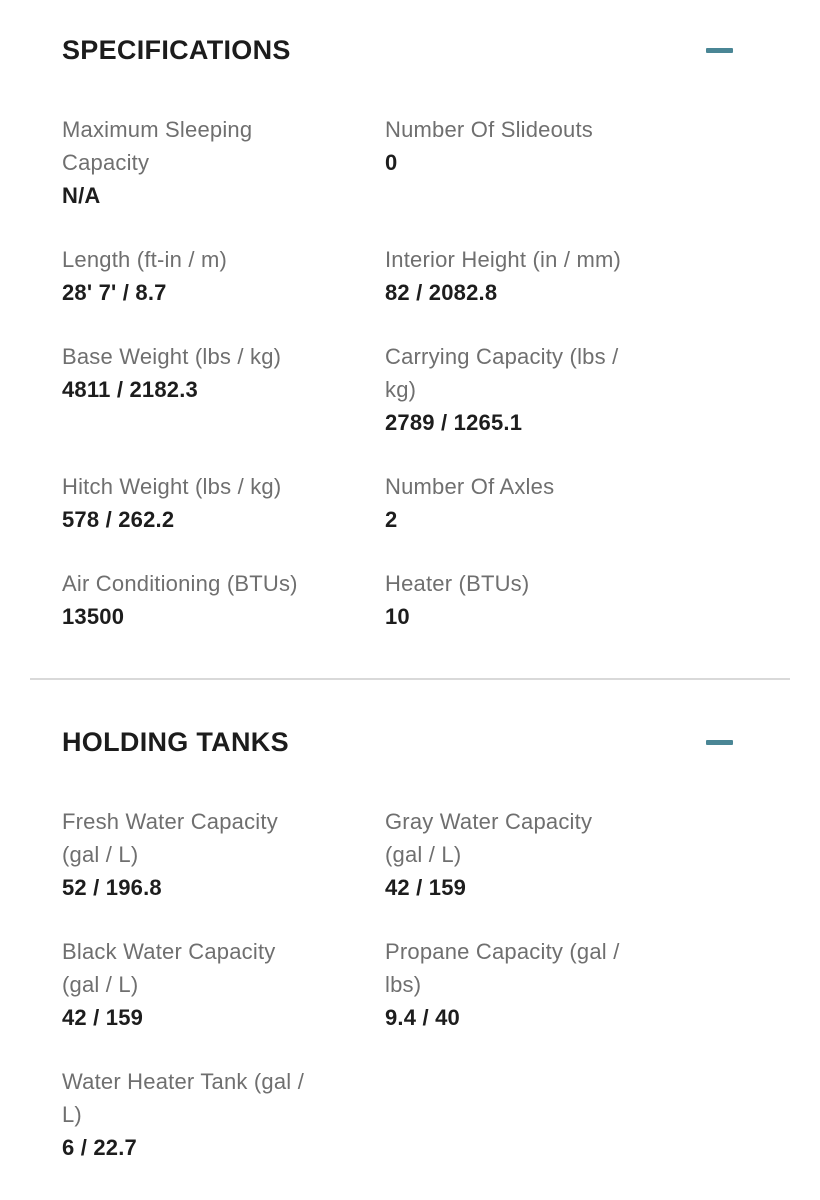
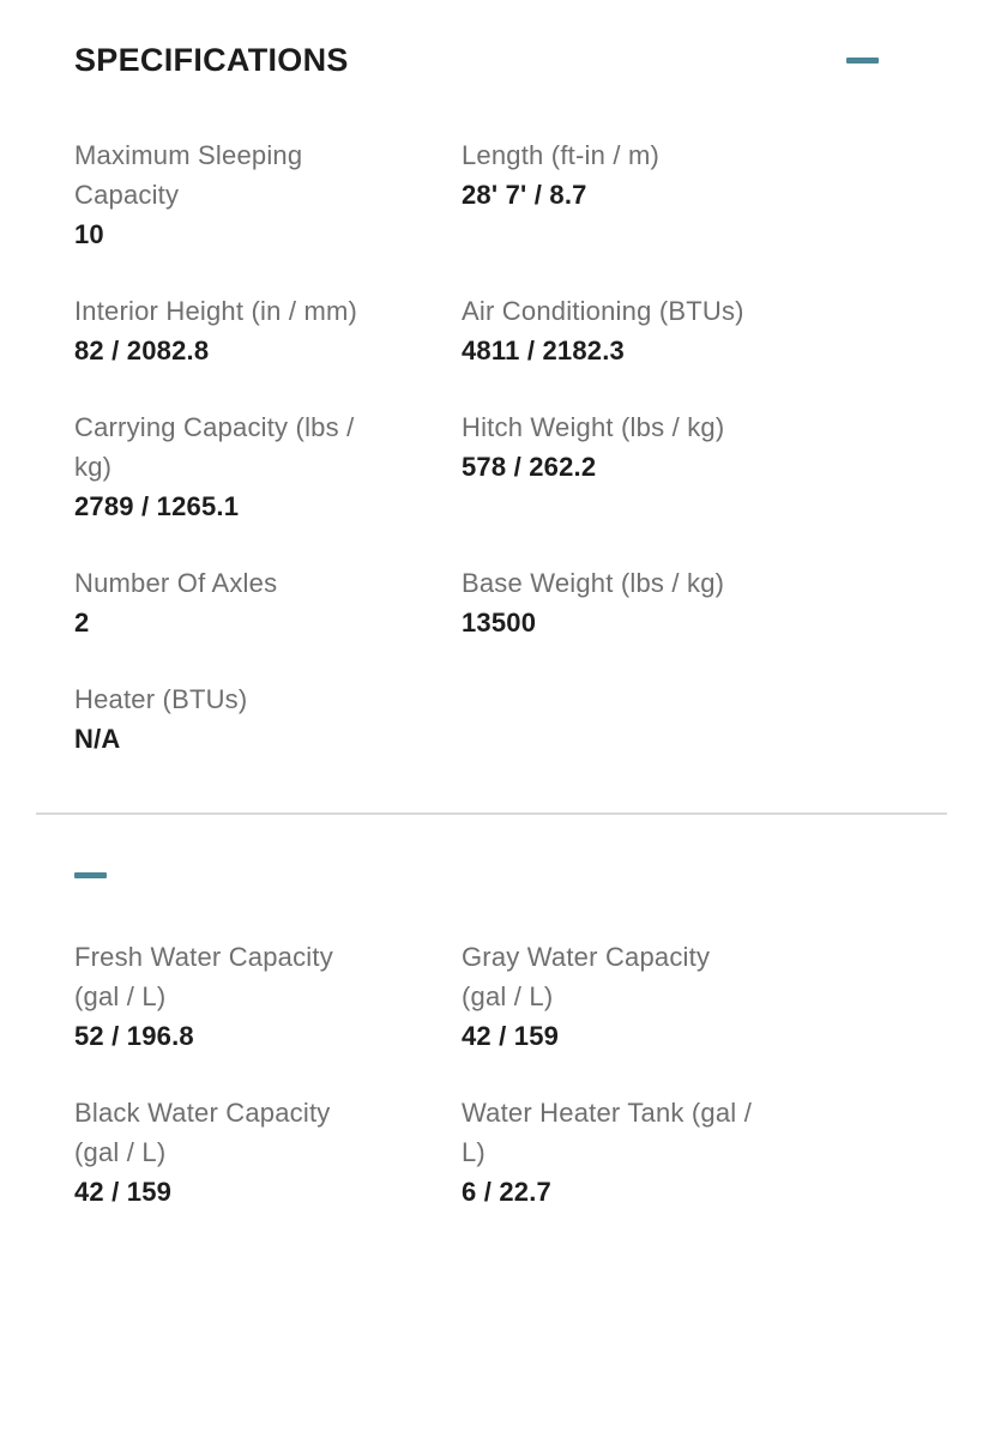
  SPECIFICATIONS
  Maximum Sleeping
  Capacity
- N/A
+ 10
- Number Of Slideouts
- 0
  Length (ft-in / m)
  28' 7' / 8.7
  Interior Height (in / mm)
  82 / 2082.8
- Base Weight (lbs / kg)
+ Air Conditioning (BTUs)
  4811 / 2182.3
  Carrying Capacity (lbs /
  kg)
  2789 / 1265.1
  Hitch Weight (lbs / kg)
  578 / 262.2
  Number Of Axles
  2
- Air Conditioning (BTUs)
+ Base Weight (lbs / kg)
  13500
  Heater (BTUs)
- 10
+ N/A
- HOLDING TANKS
  Fresh Water Capacity
  (gal / L)
  52 / 196.8
  Gray Water Capacity
  (gal / L)
  42 / 159
  Black Water Capacity
  (gal / L)
  42 / 159
- Propane Capacity (gal /
- lbs)
- 9.4 / 40
  Water Heater Tank (gal /
  L)
  6 / 22.7
